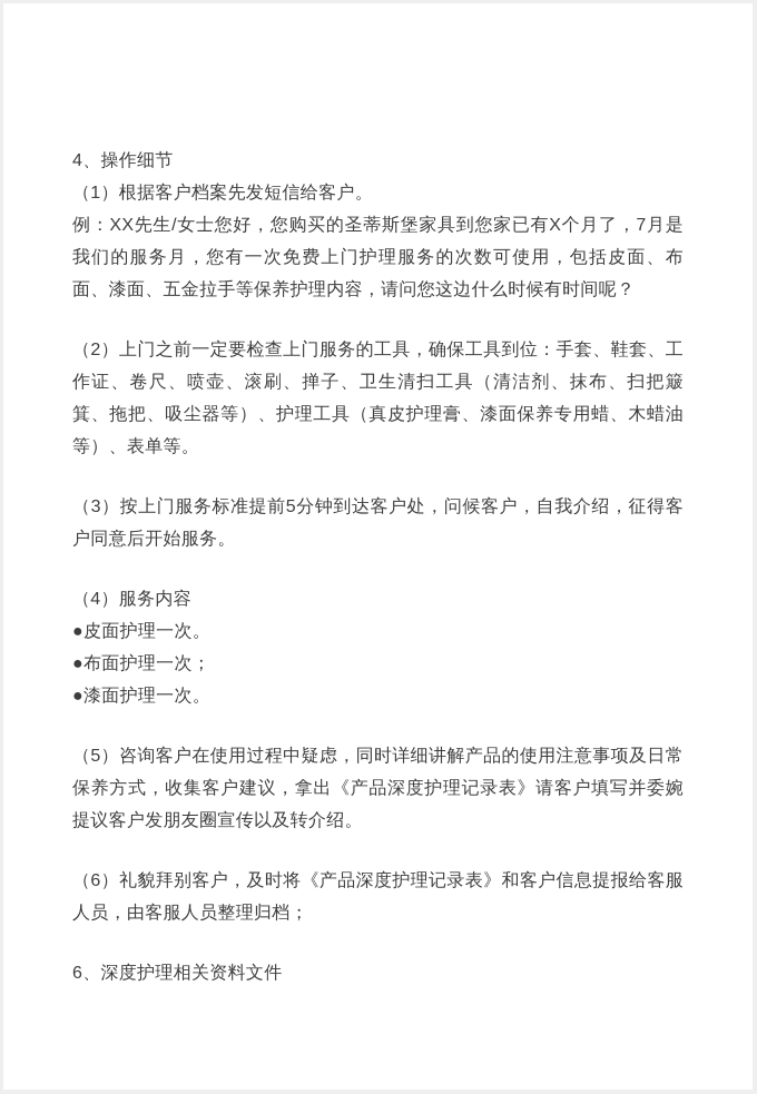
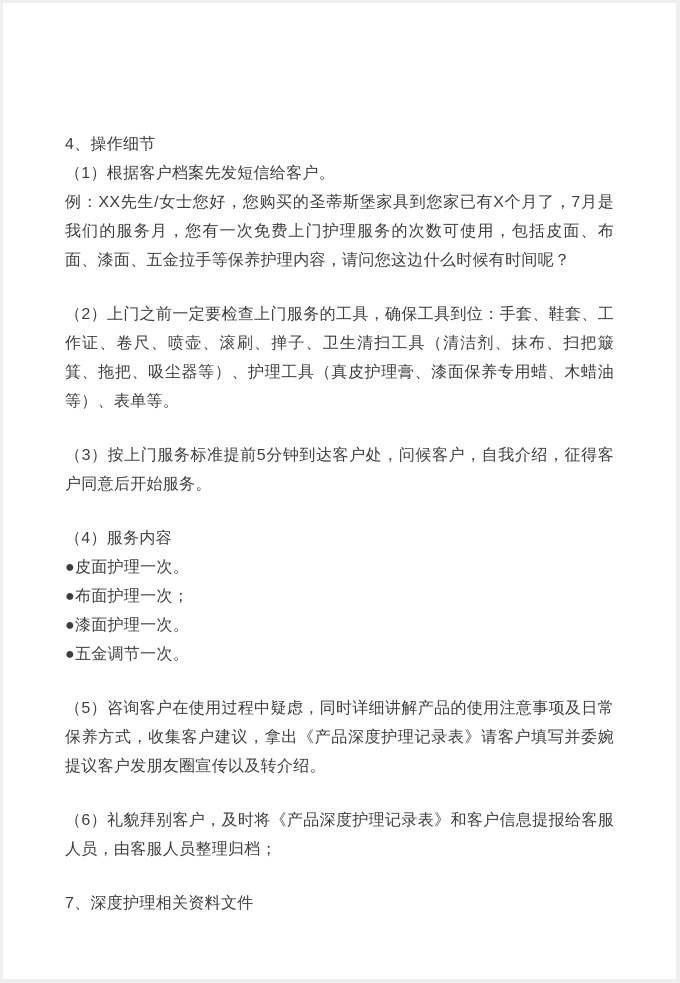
  4、操作细节
  （1）根据客户档案先发短信给客户。
  例：XX先生/女士您好，您购买的圣蒂斯堡家具到您家已有X个月了，7月是我们的服务月，您有一次免费上门护理服务的次数可使用，包括皮面、布面、漆面、五金拉手等保养护理内容，请问您这边什么时候有时间呢？
  （2）上门之前一定要检查上门服务的工具，确保工具到位：手套、鞋套、工作证、卷尺、喷壶、滚刷、掸子、卫生清扫工具（清洁剂、抹布、扫把簸箕、拖把、吸尘器等）、护理工具（真皮护理膏、漆面保养专用蜡、木蜡油等）、表单等。
  （3）按上门服务标准提前5分钟到达客户处，问候客户，自我介绍，征得客户同意后开始服务。
  （4）服务内容
  ●皮面护理一次。
  ●布面护理一次；
  ●漆面护理一次。
+ ●五金调节一次。
  （5）咨询客户在使用过程中疑虑，同时详细讲解产品的使用注意事项及日常保养方式，收集客户建议，拿出《产品深度护理记录表》请客户填写并委婉提议客户发朋友圈宣传以及转介绍。
  （6）礼貌拜别客户，及时将《产品深度护理记录表》和客户信息提报给客服人员，由客服人员整理归档；
- 6、深度护理相关资料文件
+ 7、深度护理相关资料文件
